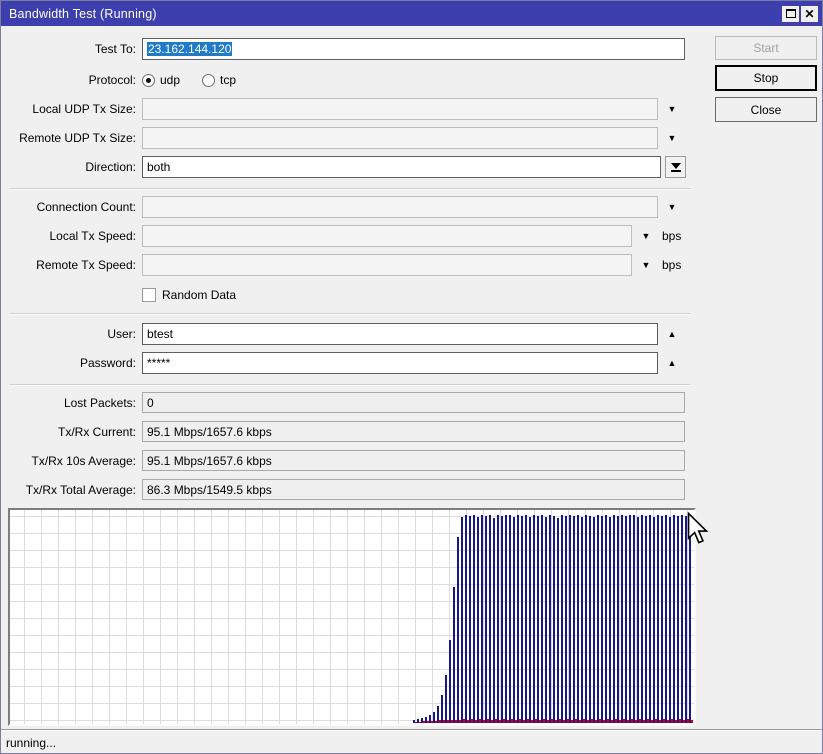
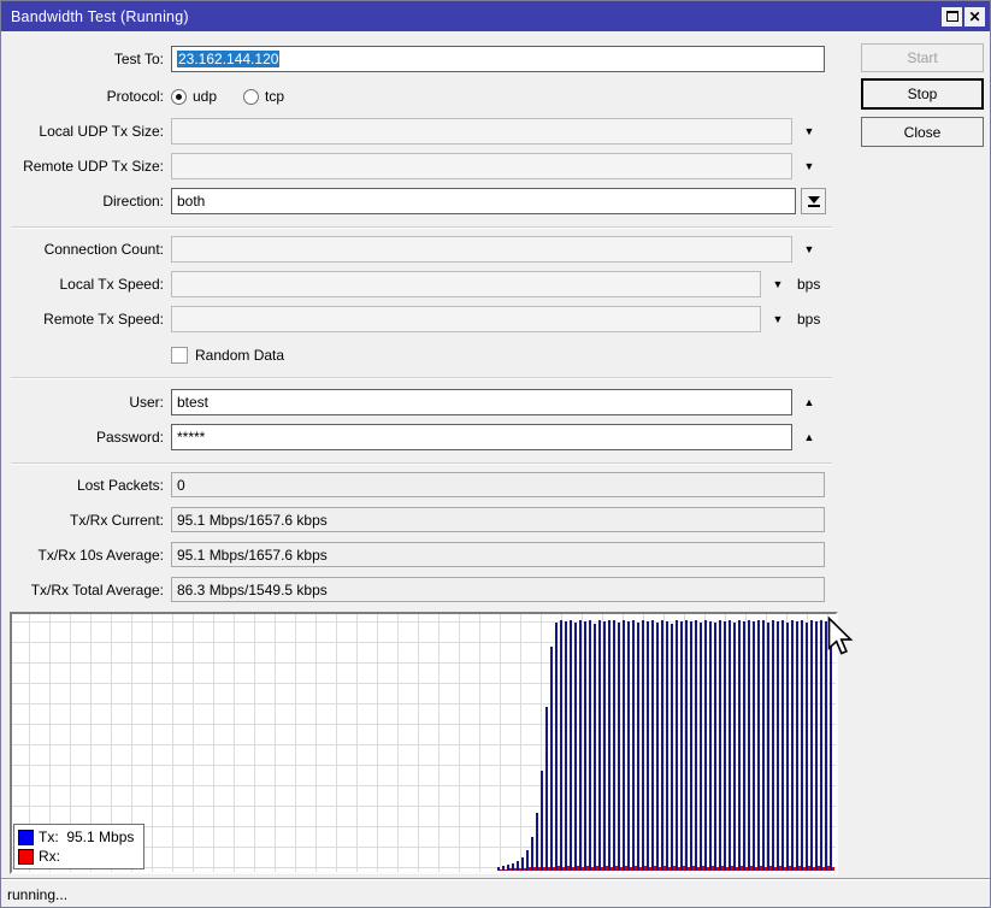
  Bandwidth Test (Running)
  ✕
  Test To:
  23.162.144.120
  Protocol:
  udp
  tcp
  Local UDP Tx Size:
  ▼
  Remote UDP Tx Size:
  ▼
  Direction:
  both
  Connection Count:
  ▼
  Local Tx Speed:
  ▼
  bps
  Remote Tx Speed:
  ▼
  bps
  Random Data
  User:
  btest
  ▲
  Password:
  *****
  ▲
  Lost Packets:
  0
  Tx/Rx Current:
  95.1 Mbps/1657.6 kbps
  Tx/Rx 10s Average:
  95.1 Mbps/1657.6 kbps
  Tx/Rx Total Average:
  86.3 Mbps/1549.5 kbps
  Start
  Stop
  Close
+ Tx: 95.1 Mbps
+ Rx:
  running...
